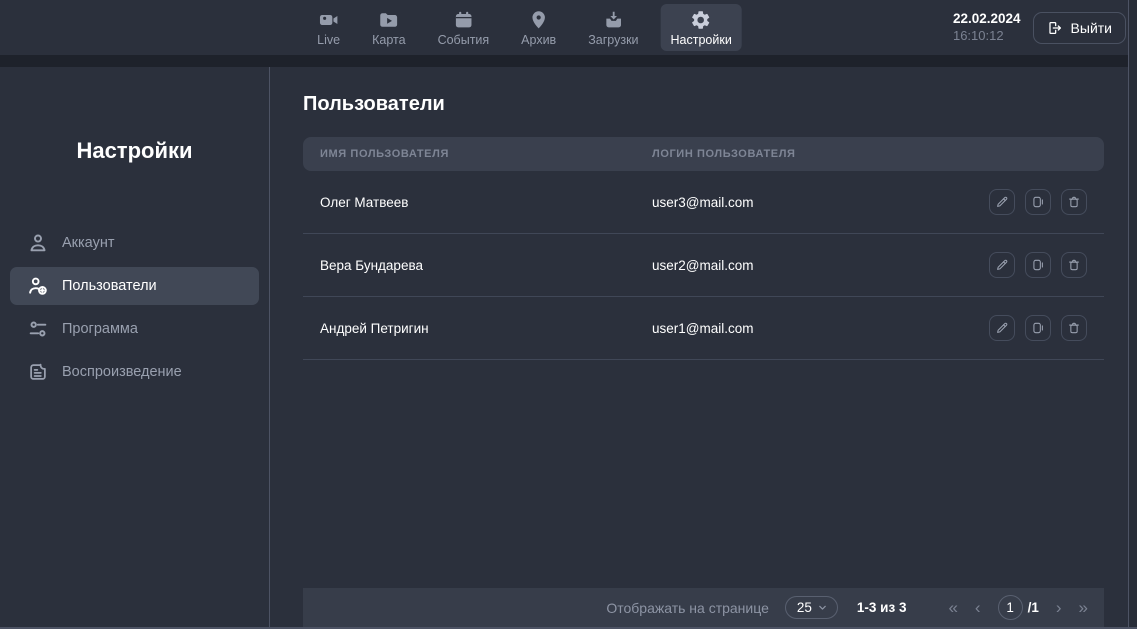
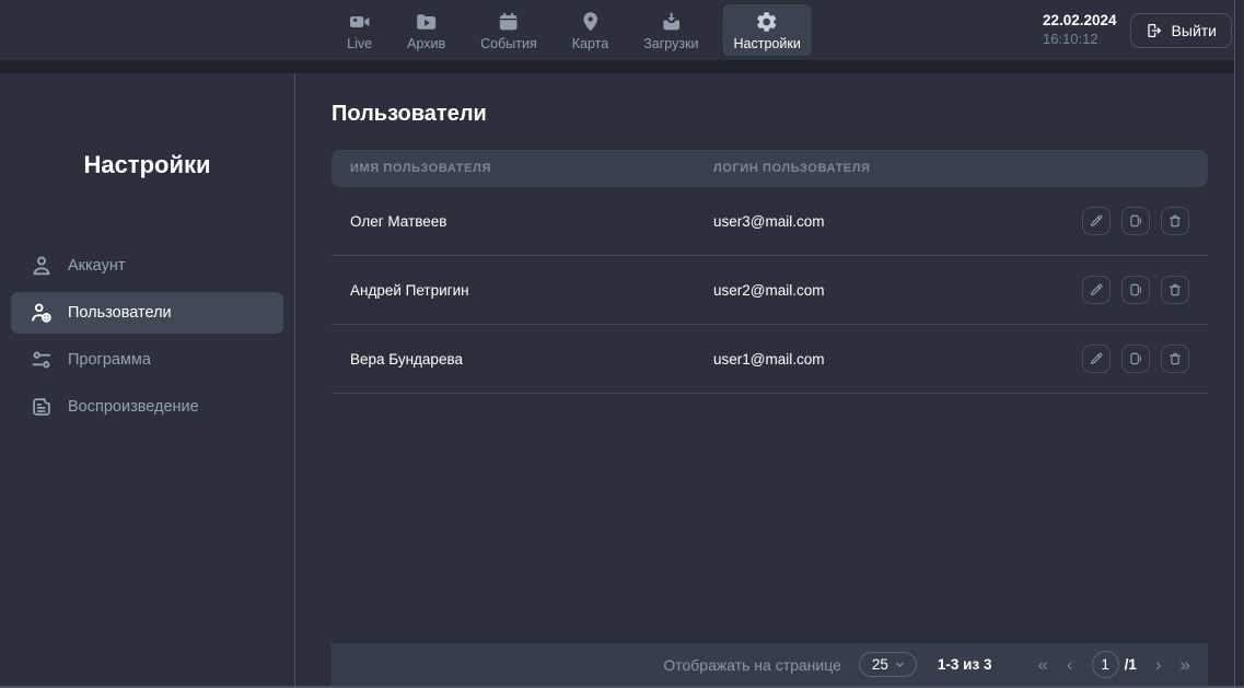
  Live
- Карта
+ Архив
  События
- Архив
+ Карта
  Загрузки
  Настройки
  22.02.2024
  16:10:12
  Выйти
  Настройки
  Аккаунт
  Пользователи
  Программа
  Воспроизведение
  Пользователи
  ИМЯ ПОЛЬЗОВАТЕЛЯ
  ЛОГИН ПОЛЬЗОВАТЕЛЯ
  Олег Матвеев
  user3@mail.com
- Вера Бундарева
+ Андрей Петригин
  user2@mail.com
- Андрей Петригин
+ Вера Бундарева
  user1@mail.com
  Отображать на странице
  25
  1-3 из 3
  «
  ‹
  1
  /1
  ›
  »
